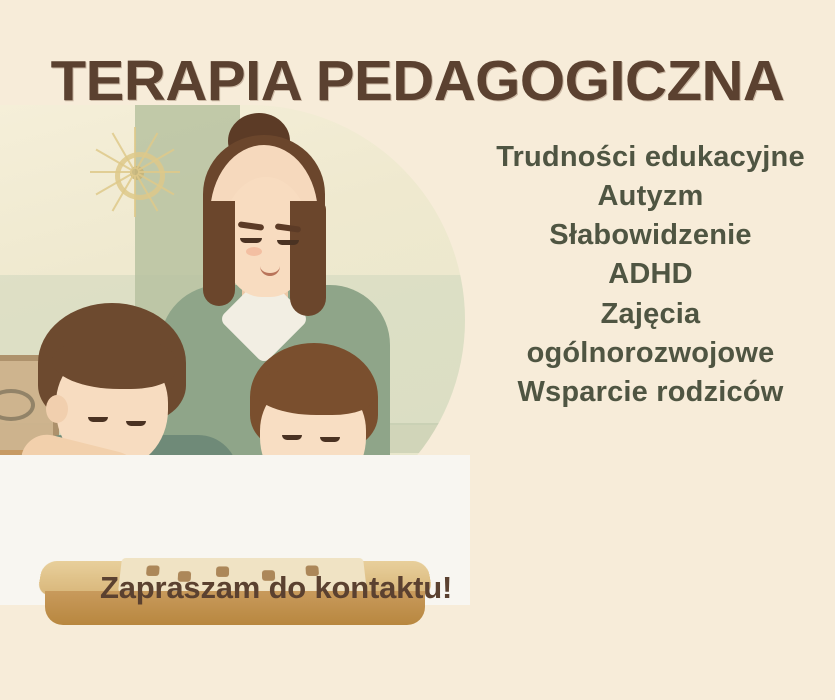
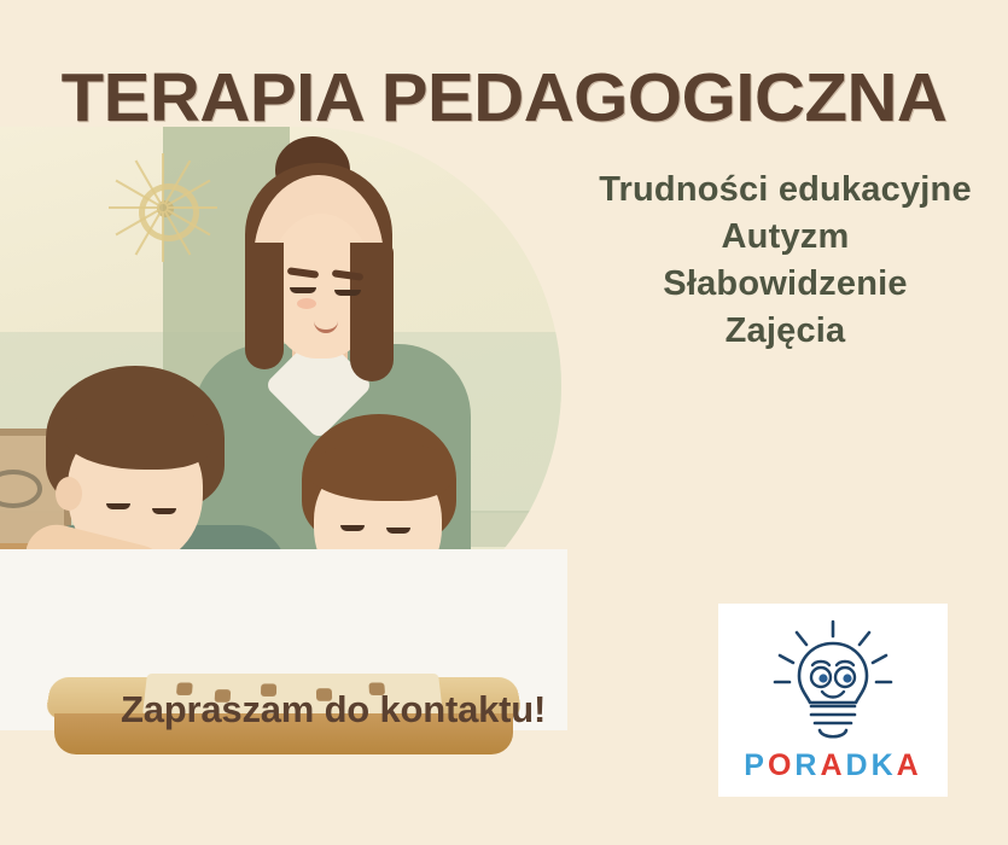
  TERAPIA PEDAGOGICZNA
  Trudności edukacyjne
  Autyzm
  Słabowidzenie
- ADHD
  Zajęcia
- ogólnorozwojowe
- Wsparcie rodziców
  Zapraszam do kontaktu!
+ PORADKA
